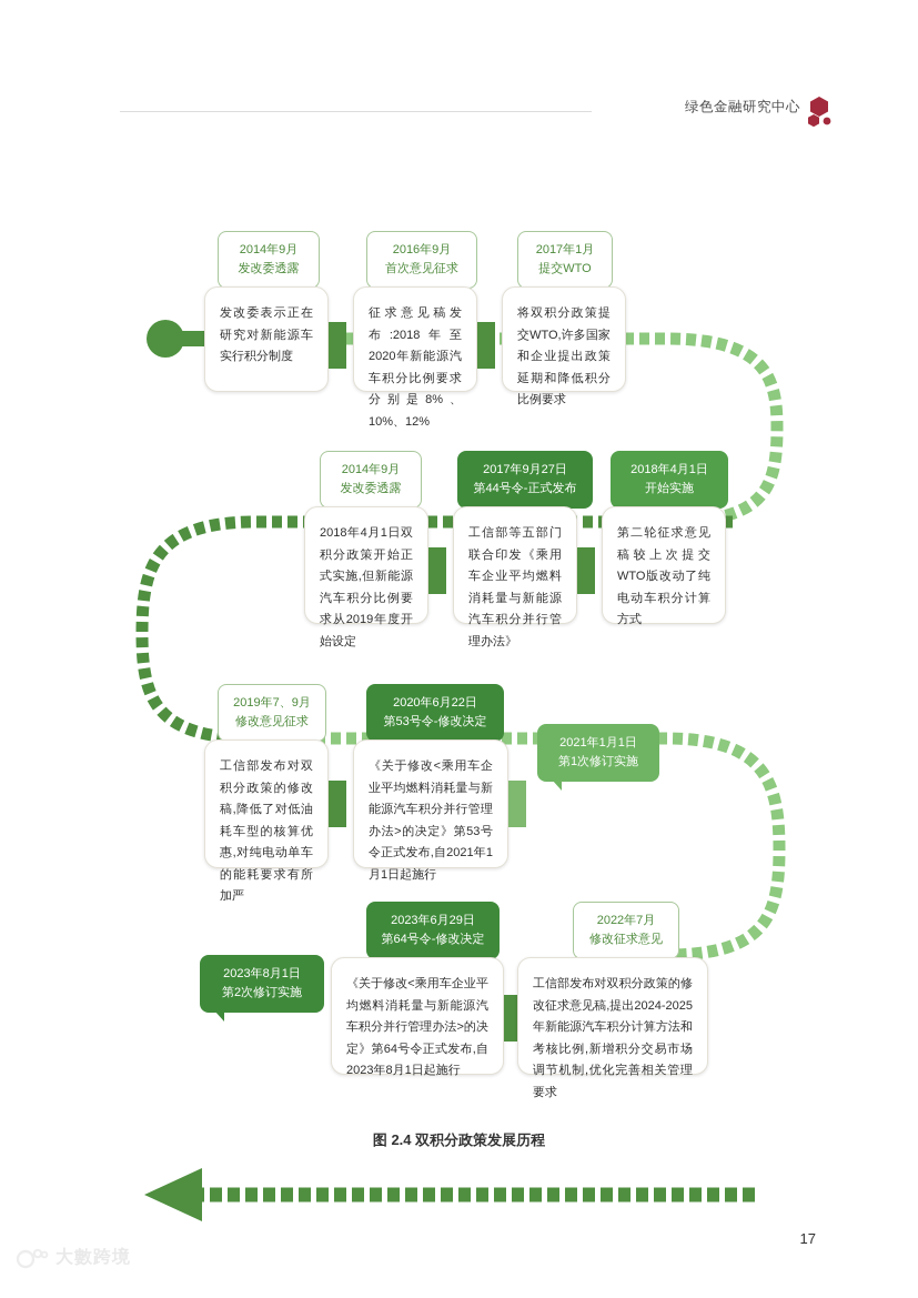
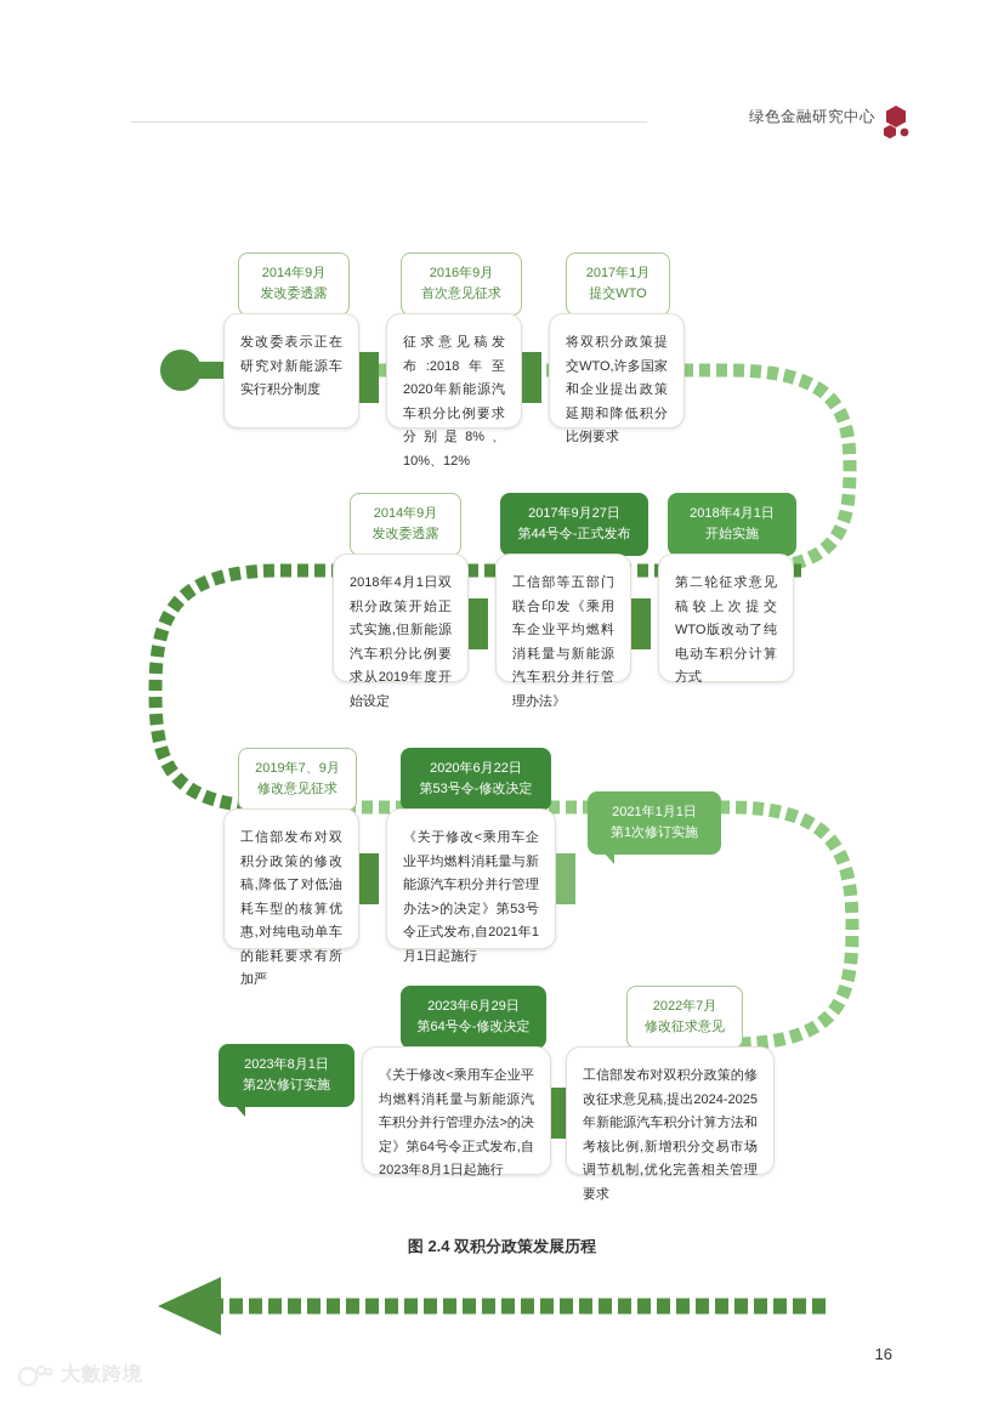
  绿色金融研究中心
  2014年9月
  发改委透露
  发改委表示正在研究对新能源车实行积分制度
  2016年9月
  首次意见征求
  征求意见稿发布:2018年至2020年新能源汽车积分比例要求分别是8%、10%、12%
  2017年1月
  提交WTO
  将双积分政策提交WTO,许多国家和企业提出政策延期和降低积分比例要求
  2014年9月
  发改委透露
  2018年4月1日双积分政策开始正式实施,但新能源汽车积分比例要求从2019年度开始设定
  2017年9月27日
  第44号令-正式发布
  工信部等五部门联合印发《乘用车企业平均燃料消耗量与新能源汽车积分并行管理办法》
  2018年4月1日
  开始实施
  第二轮征求意见稿较上次提交WTO版改动了纯电动车积分计算方式
  2019年7、9月
  修改意见征求
  工信部发布对双积分政策的修改稿,降低了对低油耗车型的核算优惠,对纯电动单车的能耗要求有所加严
  2020年6月22日
  第53号令-修改决定
  《关于修改<乘用车企业平均燃料消耗量与新能源汽车积分并行管理办法>的决定》第53号令正式发布,自2021年1月1日起施行
  2021年1月1日
  第1次修订实施
  2023年8月1日
  第2次修订实施
  2023年6月29日
  第64号令-修改决定
  《关于修改<乘用车企业平均燃料消耗量与新能源汽车积分并行管理办法>的决定》第64号令正式发布,自2023年8月1日起施行
  2022年7月
  修改征求意见
  工信部发布对双积分政策的修改征求意见稿,提出2024-2025年新能源汽车积分计算方法和考核比例,新增积分交易市场调节机制,优化完善相关管理要求
  图 2.4 双积分政策发展历程
- 17
+ 16
